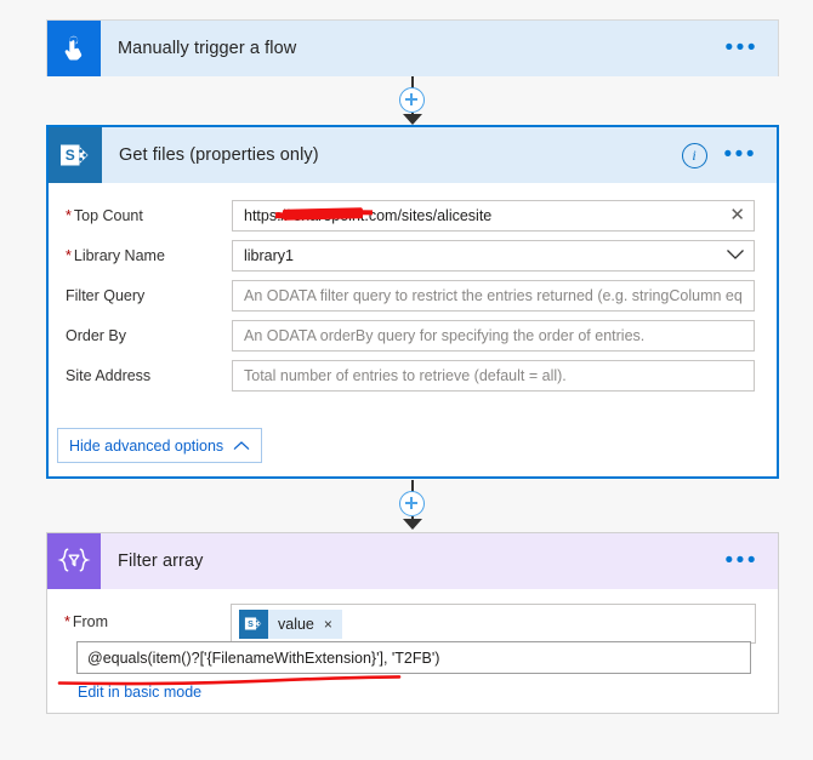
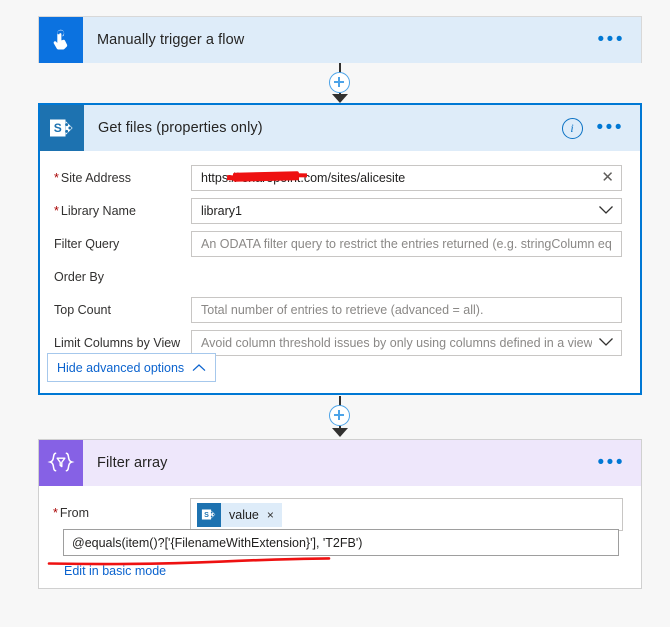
  Manually trigger a flow
  •••
  S
  Get files (properties only)
  i
  •••
- * Top Count
+ * Site Address
  ✕
  * Library Name
  library1
  Filter Query
  An ODATA filter query to restrict the entries returned (e.g. stringColumn eq
  Order By
- An ODATA orderBy query for specifying the order of entries.
- Site Address
+ Top Count
- Total number of entries to retrieve (default = all).
+ Total number of entries to retrieve (advanced = all).
+ Limit Columns by View
+ Avoid column threshold issues by only using columns defined in a view
  Hide advanced options
  Filter array
  •••
  * From
  S
  value
  ×
  @equals(item()?['{FilenameWithExtension}'], 'T2FB')
  Edit in basic mode
